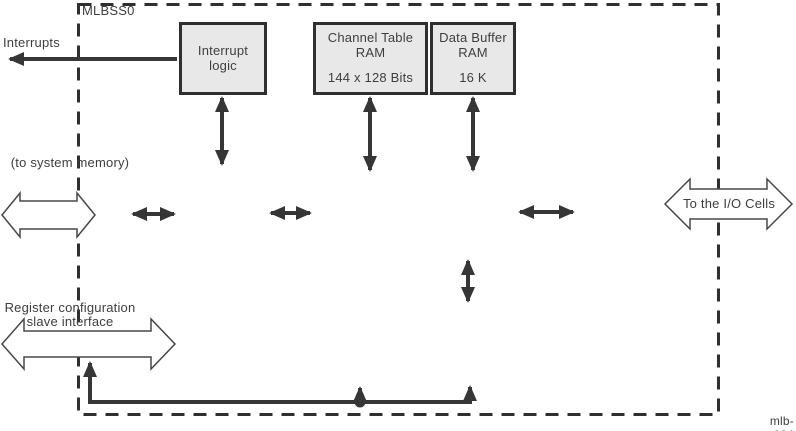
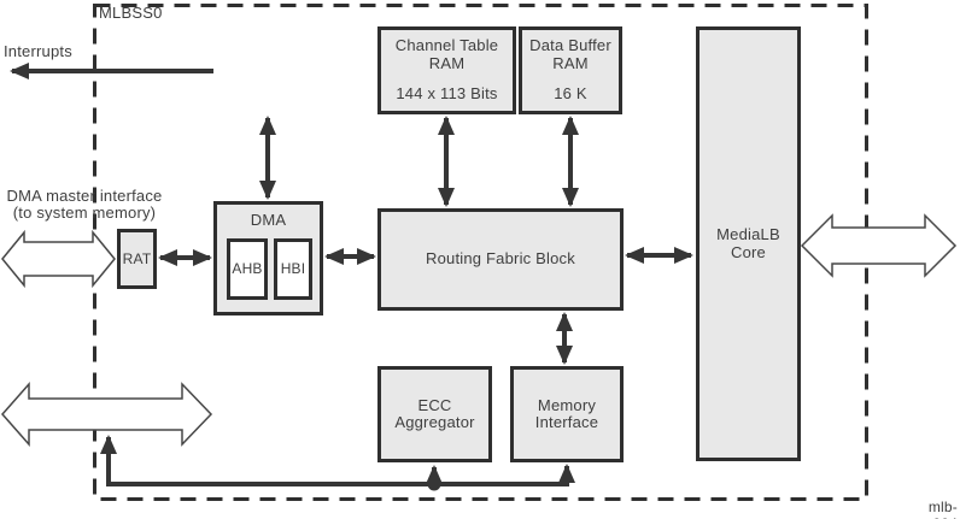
  MLBSS0
  Interrupts
+ DMA master interface
  (to system memory)
- Register configuration
- slave interface
- To the I/O Cells
- Interrupt
- logic
  Channel Table
  RAM
- 144 x 128 Bits
+ 144 x 113 Bits
  Data Buffer
  RAM
  16 K
+ MediaLB
+ Core
+ DMA
+ AHB
+ HBI
+ RAT
+ Routing Fabric Block
+ ECC
+ Aggregator
+ Memory
+ Interface
